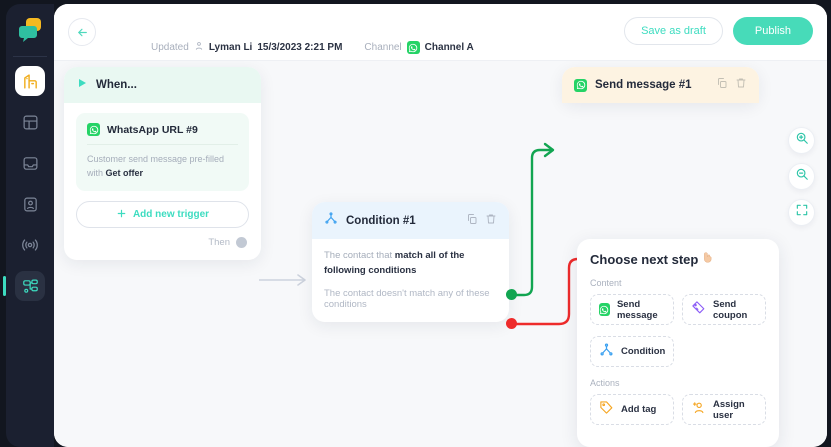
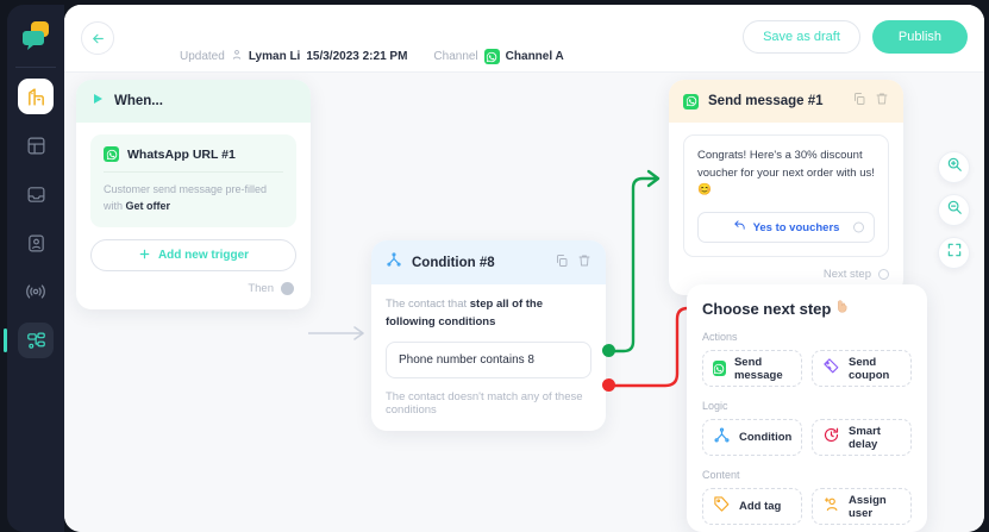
  Updated
  Lyman Li
  15/3/2023 2:21 PM
  Channel
  Channel A
  Save as draft
  Publish
  When...
- WhatsApp URL #9
+ WhatsApp URL #1
  Customer send message pre-filled with Get offer
  Add new trigger
  Then
- Condition #1
+ Condition #8
- The contact that match all of the following conditions
+ The contact that step all of the following conditions
+ Phone number contains 8
  The contact doesn't match any of these conditions
  Send message #1
+ Congrats! Here's a 30% discount voucher for your next order with us! 😊
+ Yes to vouchers
+ Next step
  Choose next step
- Content
+ Actions
  Send message
  Send coupon
+ Logic
  Condition
+ Smart delay
- Actions
+ Content
  Add tag
  Assign user
